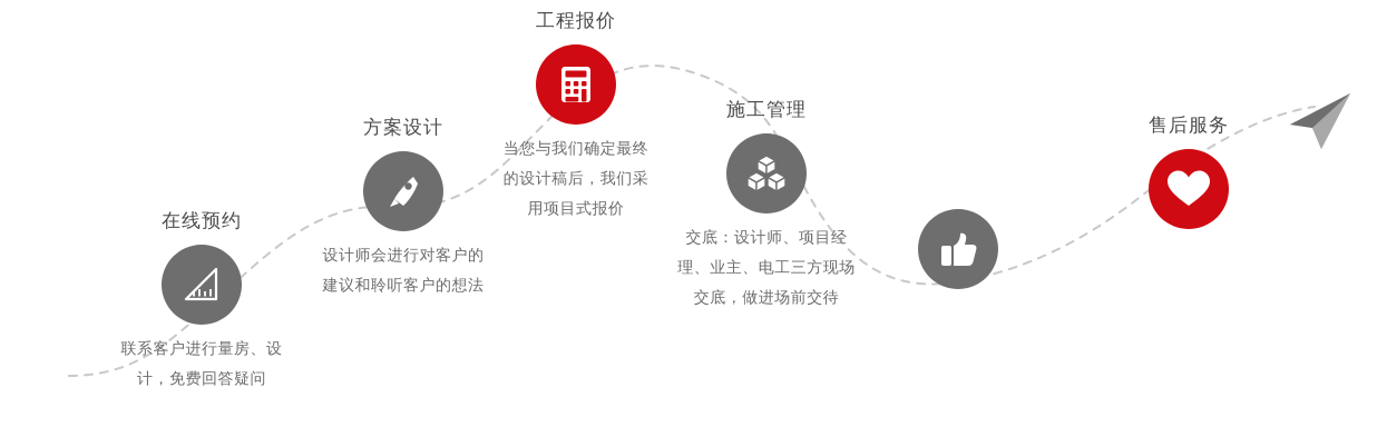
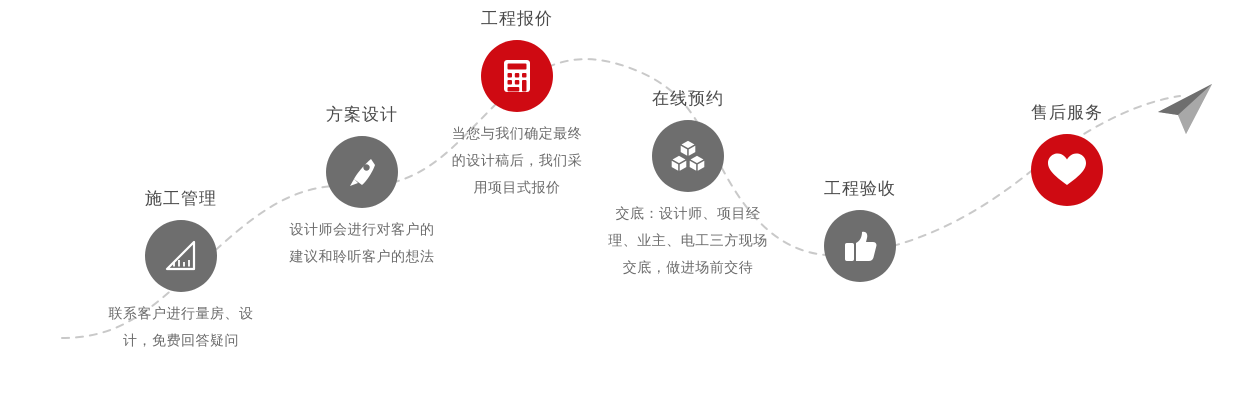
- 在线预约
+ 施工管理
  联系客户进行量房、设计，免费回答疑问
  方案设计
  设计师会进行对客户的建议和聆听客户的想法
  工程报价
  当您与我们确定最终的设计稿后，我们采用项目式报价
- 施工管理
+ 在线预约
  交底：设计师、项目经理、业主、电工三方现场交底，做进场前交待
+ 工程验收
  售后服务
